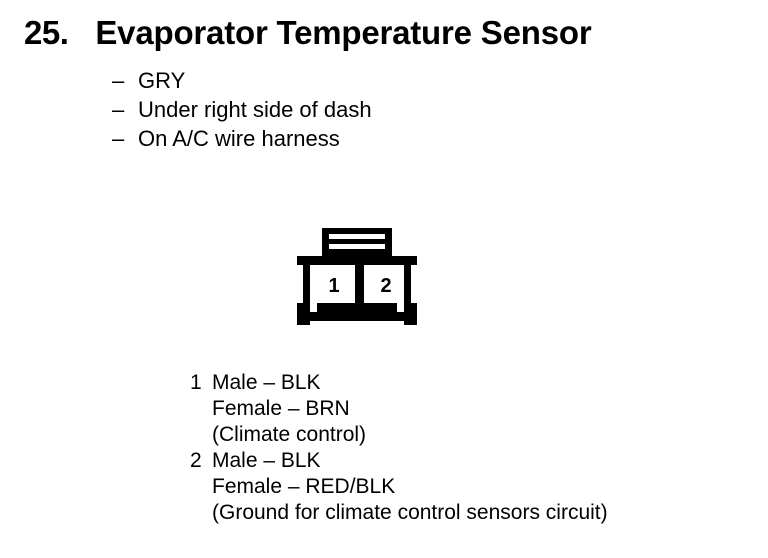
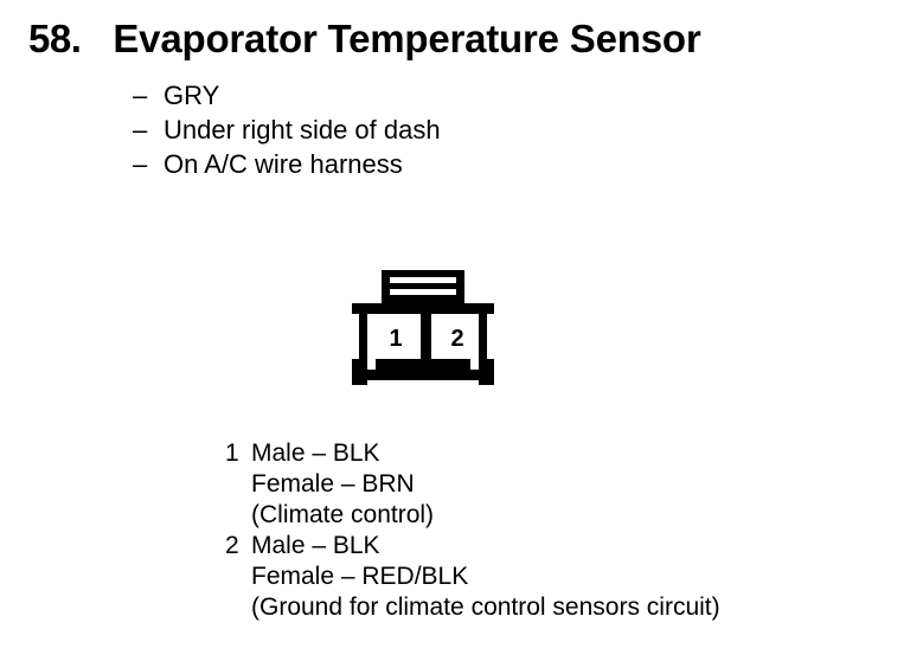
- 25.
+ 58.
  Evaporator Temperature Sensor
  –
  GRY
  –
  Under right side of dash
  –
  On A/C wire harness
  1
  2
  1
  Male – BLK
  Female – BRN
  (Climate control)
  2
  Male – BLK
  Female – RED/BLK
  (Ground for climate control sensors circuit)
